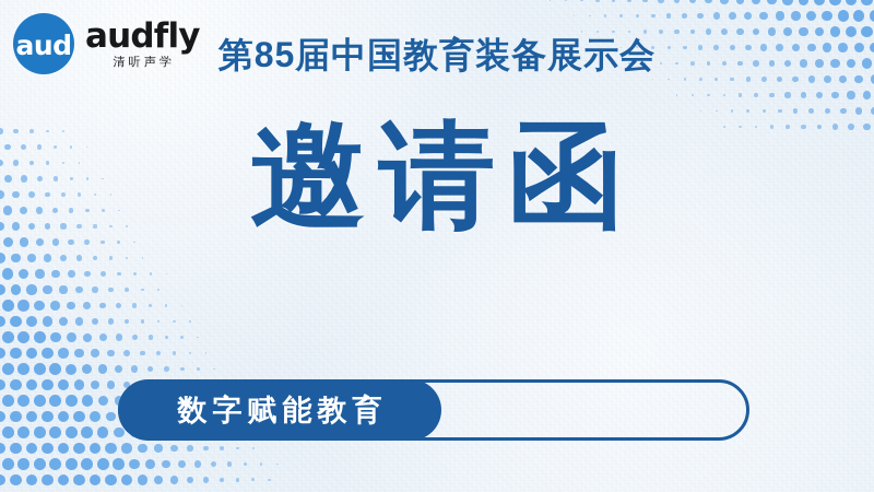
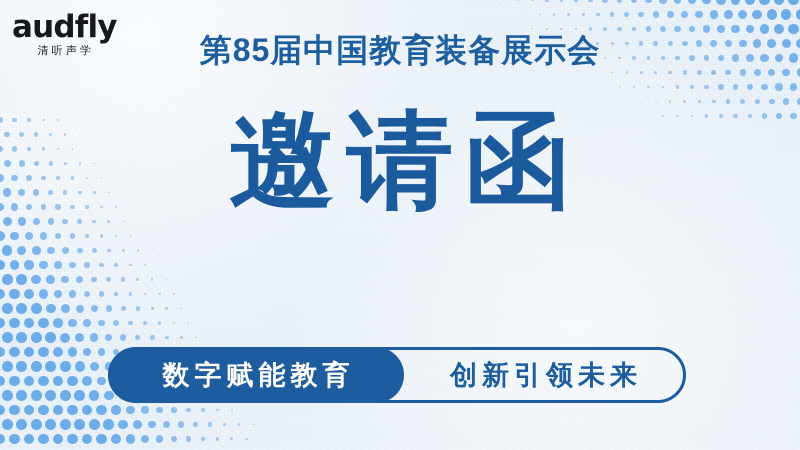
- aud
  audfly
  清听声学
  第85届中国教育装备展示会
  邀请函
  数字赋能教育
+ 创新引领未来
